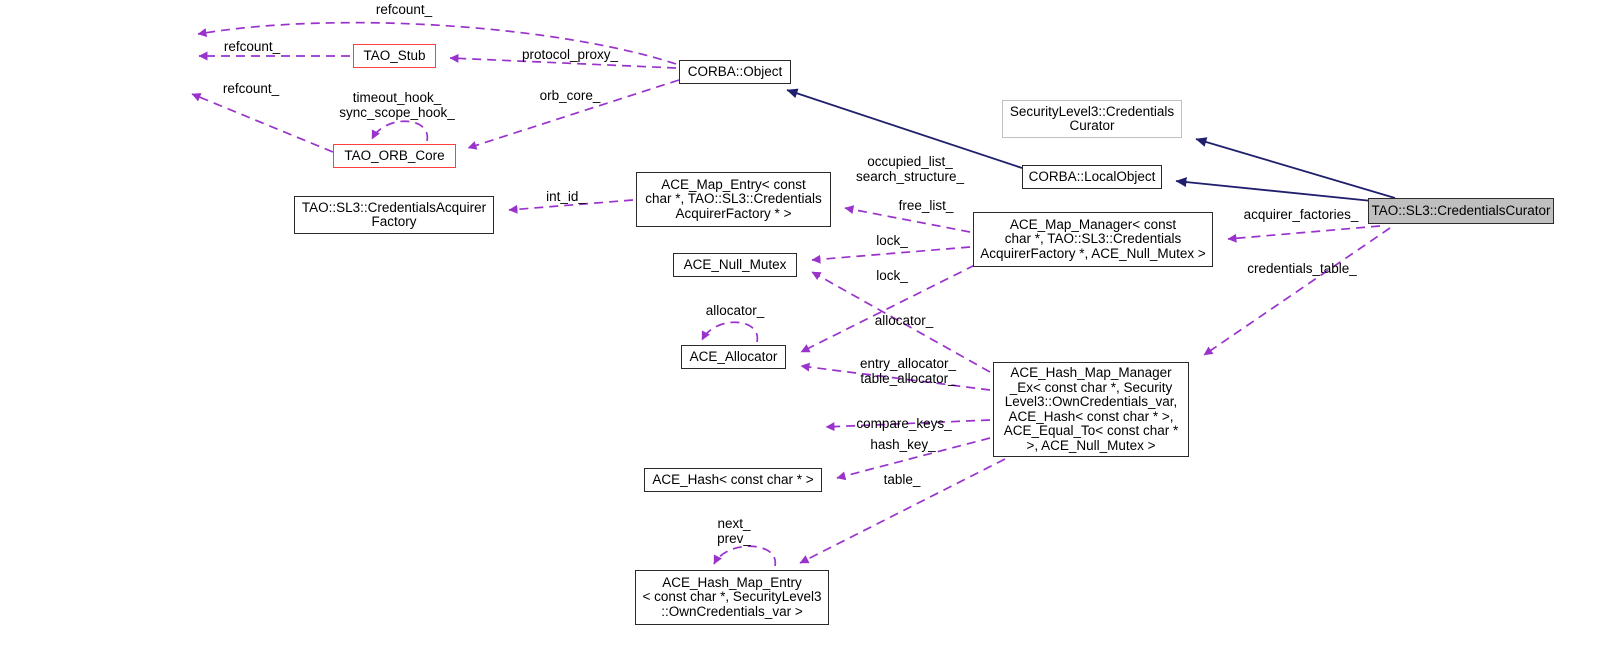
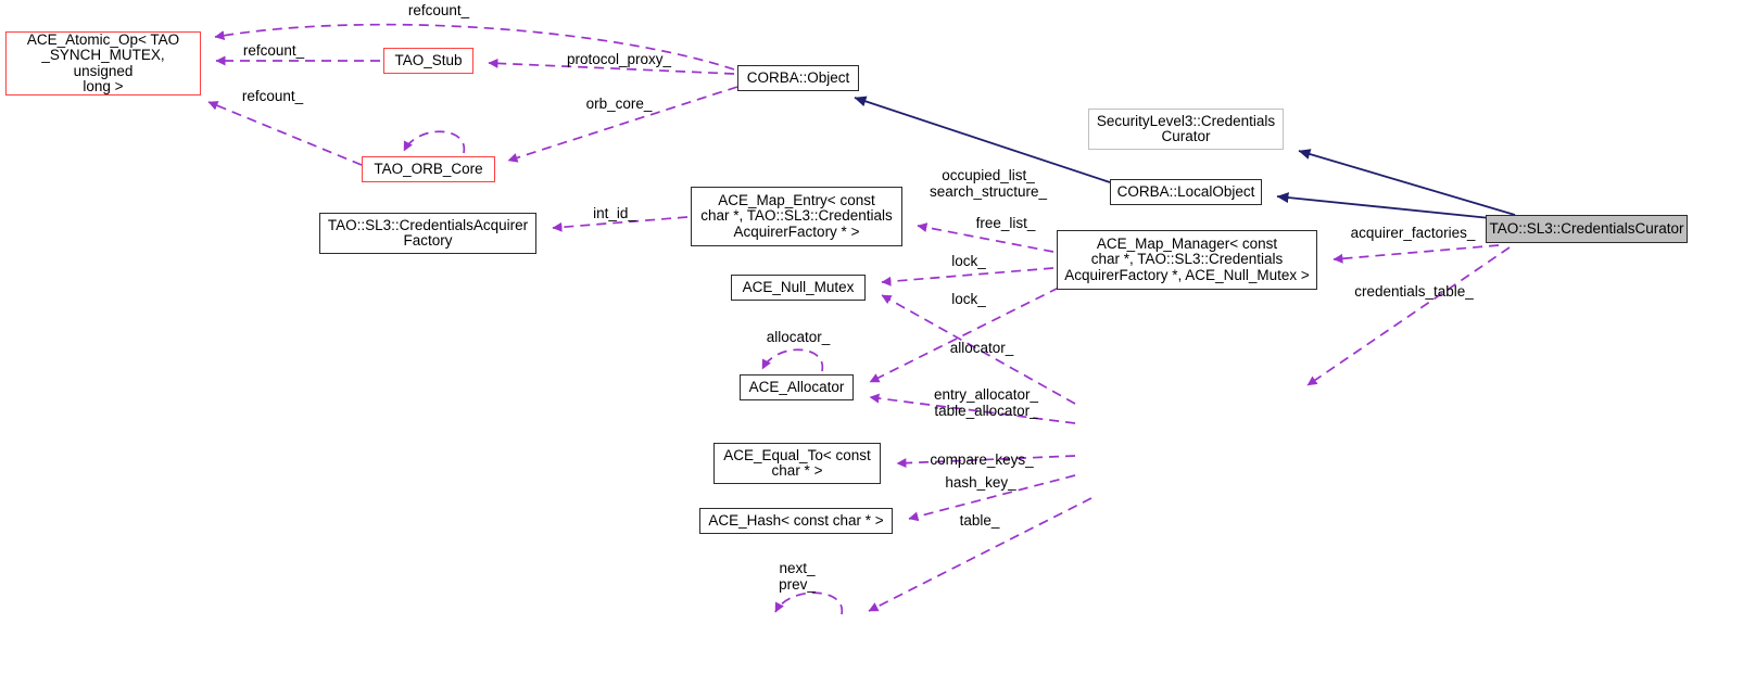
+ ACE_Atomic_Op< TAO
+ _SYNCH_MUTEX, unsigned
+ long >
  TAO_Stub
  TAO_ORB_Core
  CORBA::Object
  TAO::SL3::CredentialsAcquirer
  Factory
  ACE_Map_Entry< const
  char *, TAO::SL3::Credentials
  AcquirerFactory * >
  SecurityLevel3::Credentials
  Curator
  CORBA::LocalObject
  TAO::SL3::CredentialsCurator
  ACE_Map_Manager< const
  char *, TAO::SL3::Credentials
  AcquirerFactory *, ACE_Null_Mutex >
  ACE_Null_Mutex
  ACE_Allocator
+ ACE_Equal_To< const
+ char * >
  ACE_Hash< const char * >
- ACE_Hash_Map_Manager
- _Ex< const char *, Security
- Level3::OwnCredentials_var,
- ACE_Hash< const char * >,
- ACE_Equal_To< const char *
- >, ACE_Null_Mutex >
- ACE_Hash_Map_Entry
- < const char *, SecurityLevel3
- ::OwnCredentials_var >
  refcount_
  refcount_
  refcount_
  protocol_proxy_
  orb_core_
- timeout_hook_
- sync_scope_hook_
  int_id_
  occupied_list_
  search_structure_
  free_list_
  lock_
  lock_
  acquirer_factories_
  credentials_table_
  allocator_
  allocator_
  entry_allocator_
  table_allocator_
  compare_keys_
  hash_key_
  table_
  next_
  prev_
